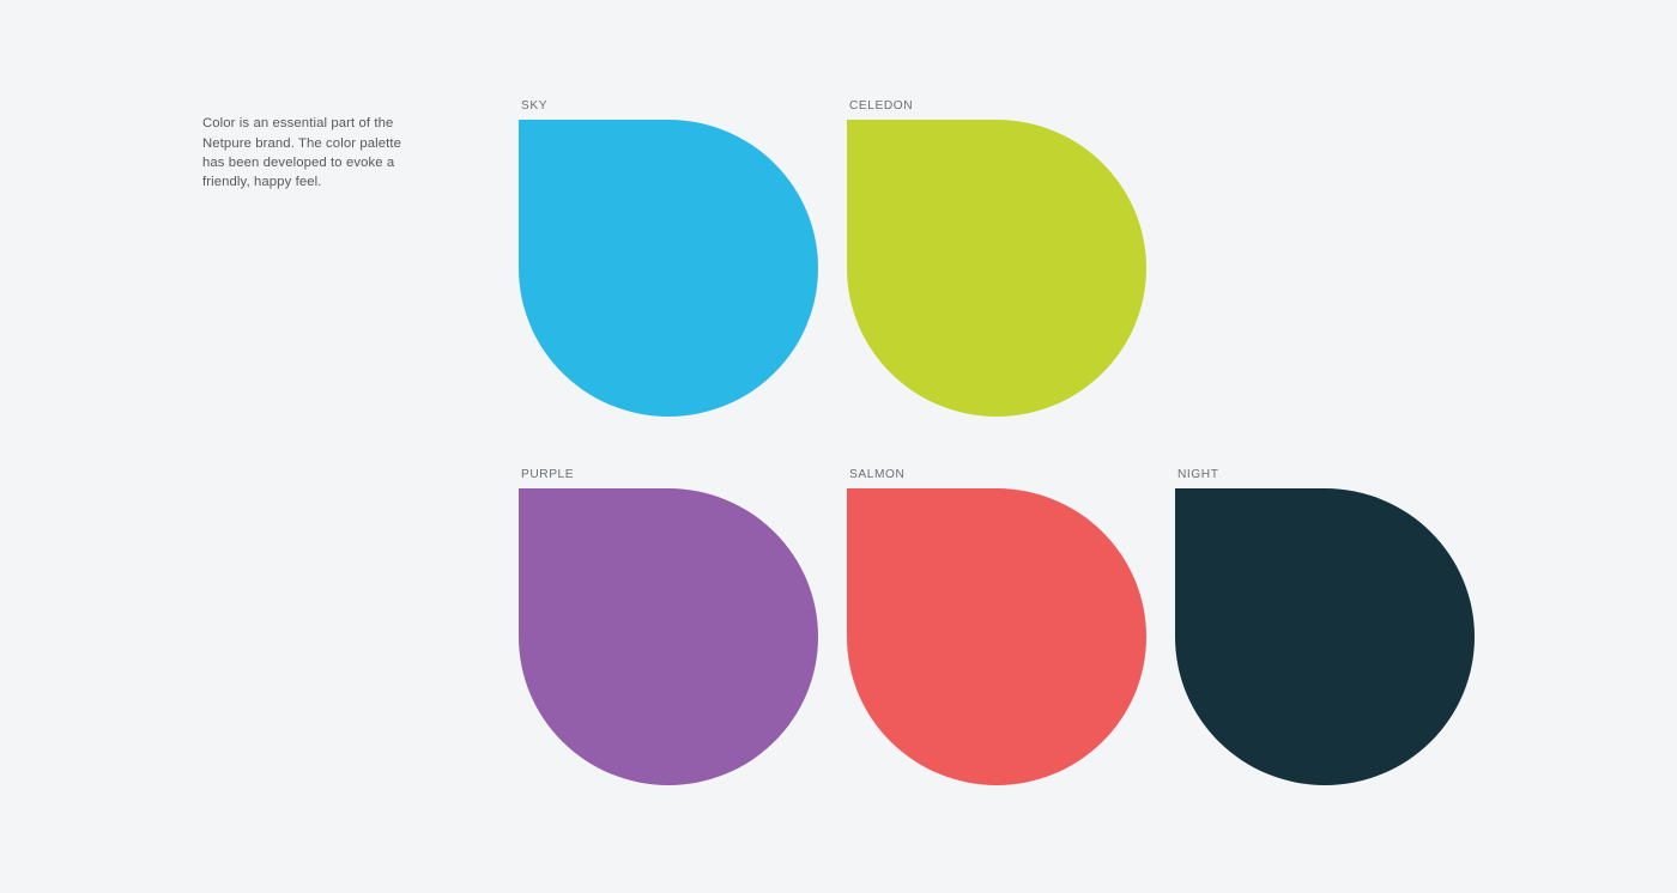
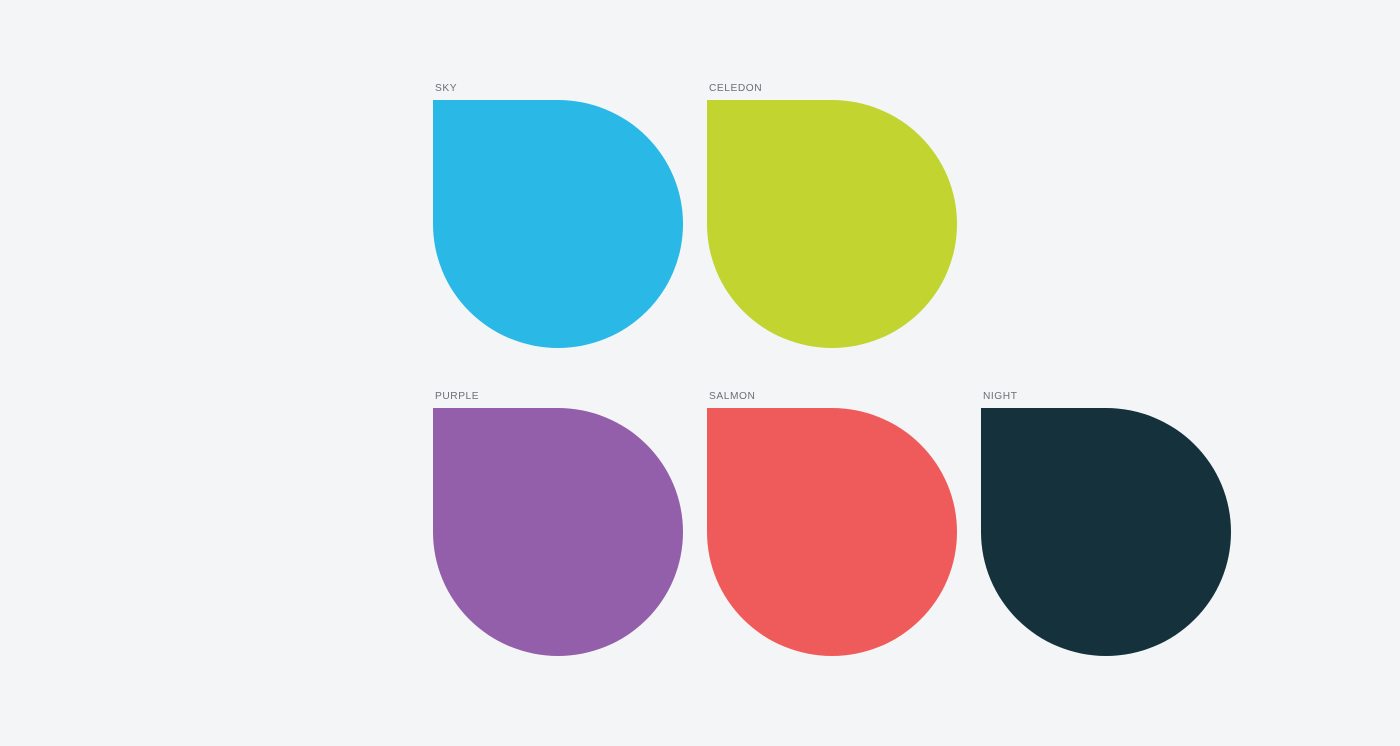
- Color is an essential part of the
- Netpure brand. The color palette
- has been developed to evoke a
- friendly, happy feel.
  SKY
  CELEDON
  PURPLE
  SALMON
  NIGHT
